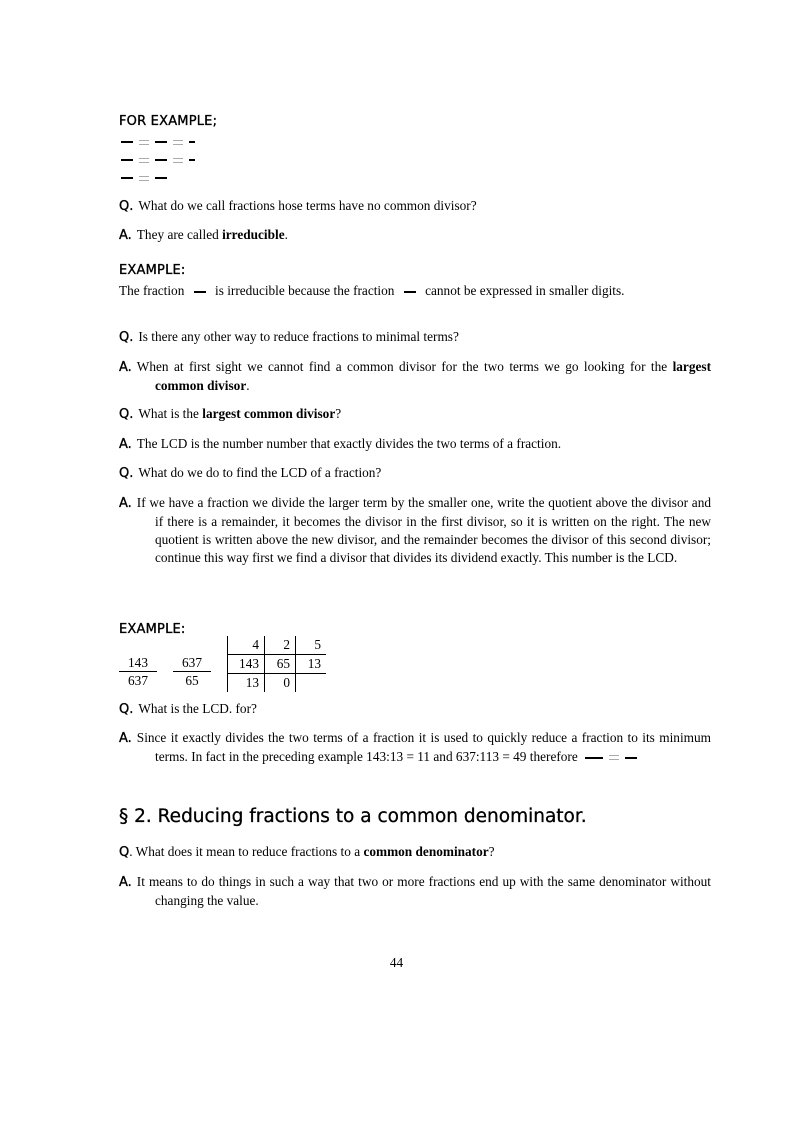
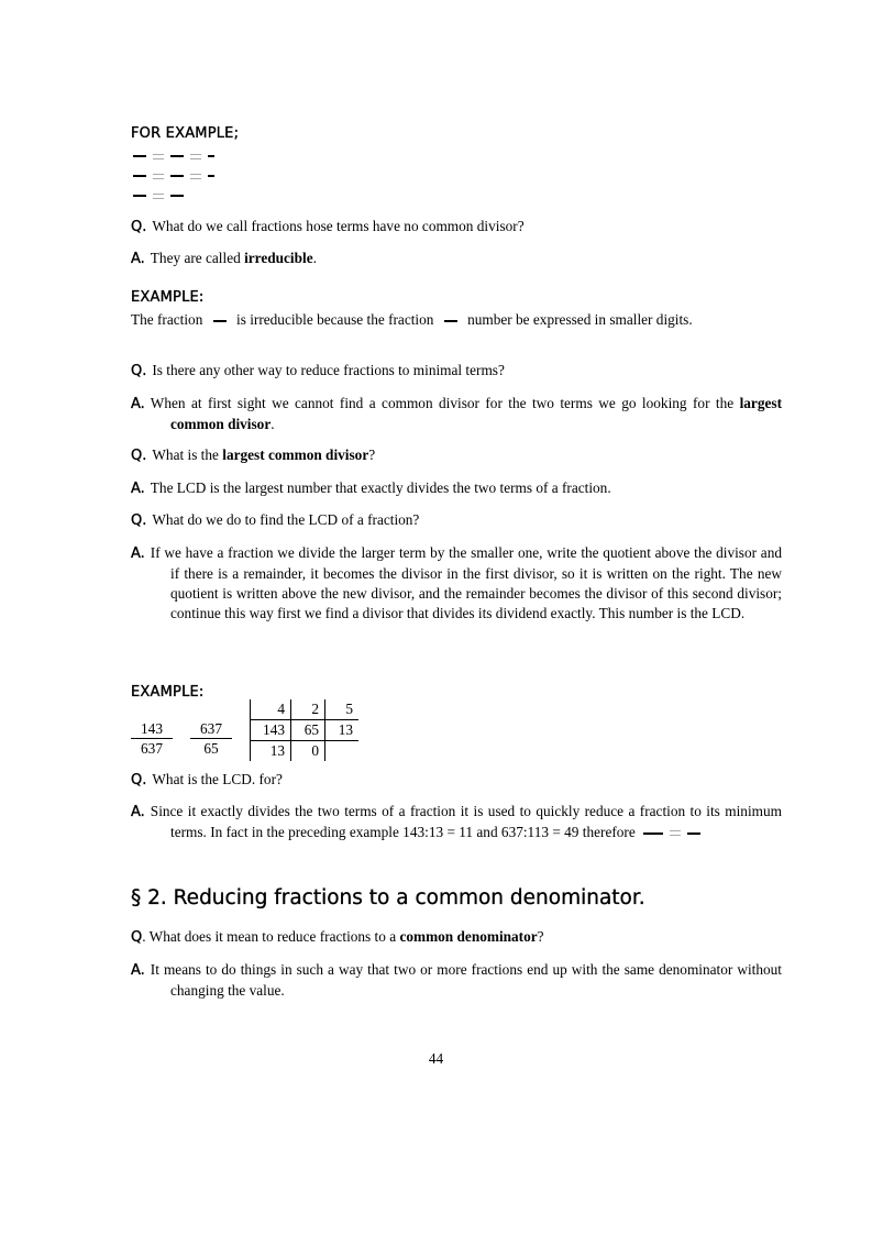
  FOR EXAMPLE;
  Q. What do we call fractions hose terms have no common divisor?
  A. They are called irreducible.
  EXAMPLE:
- The fraction is irreducible because the fraction cannot be expressed in smaller digits.
+ The fraction is irreducible because the fraction number be expressed in smaller digits.
  Q. Is there any other way to reduce fractions to minimal terms?
  A. When at first sight we cannot find a common divisor for the two terms we go looking for the largest common divisor.
  Q. What is the largest common divisor?
- A. The LCD is the number number that exactly divides the two terms of a fraction.
+ A. The LCD is the largest number that exactly divides the two terms of a fraction.
  Q. What do we do to find the LCD of a fraction?
  A. If we have a fraction we divide the larger term by the smaller one, write the quotient above the divisor and if there is a remainder, it becomes the divisor in the first divisor, so it is written on the right. The new quotient is written above the new divisor, and the remainder becomes the divisor of this second divisor; continue this way first we find a divisor that divides its dividend exactly. This number is the LCD.
  EXAMPLE:
  143
  637
  637
  65
  4	2	5
  143	65	13
  13	0
  Q. What is the LCD. for?
  A. Since it exactly divides the two terms of a fraction it is used to quickly reduce a fraction to its minimum terms. In fact in the preceding example 143:13 = 11 and 637:113 = 49 therefore
  § 2. Reducing fractions to a common denominator.
  Q. What does it mean to reduce fractions to a common denominator?
  A. It means to do things in such a way that two or more fractions end up with the same denominator without changing the value.
  44
